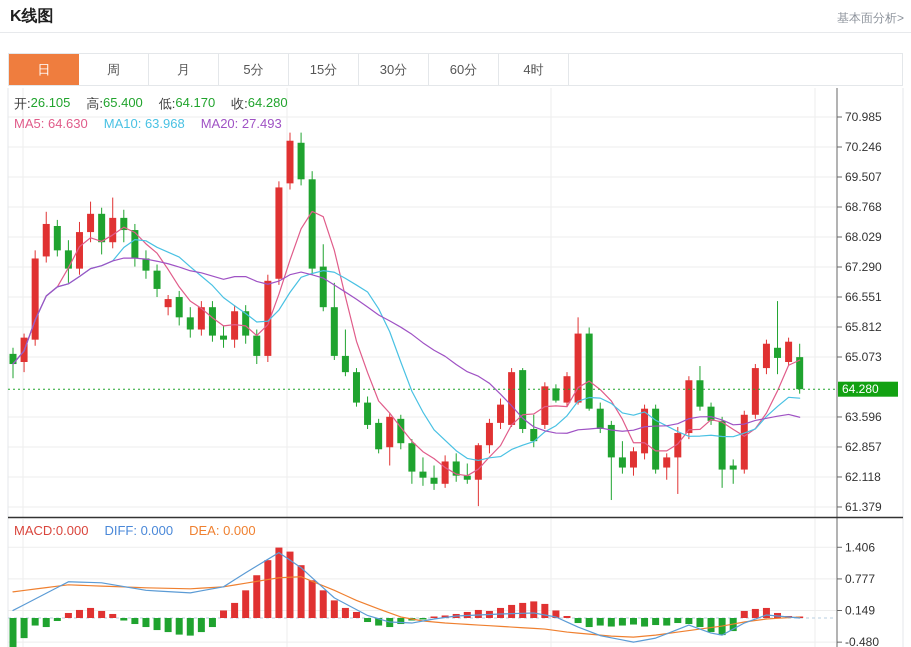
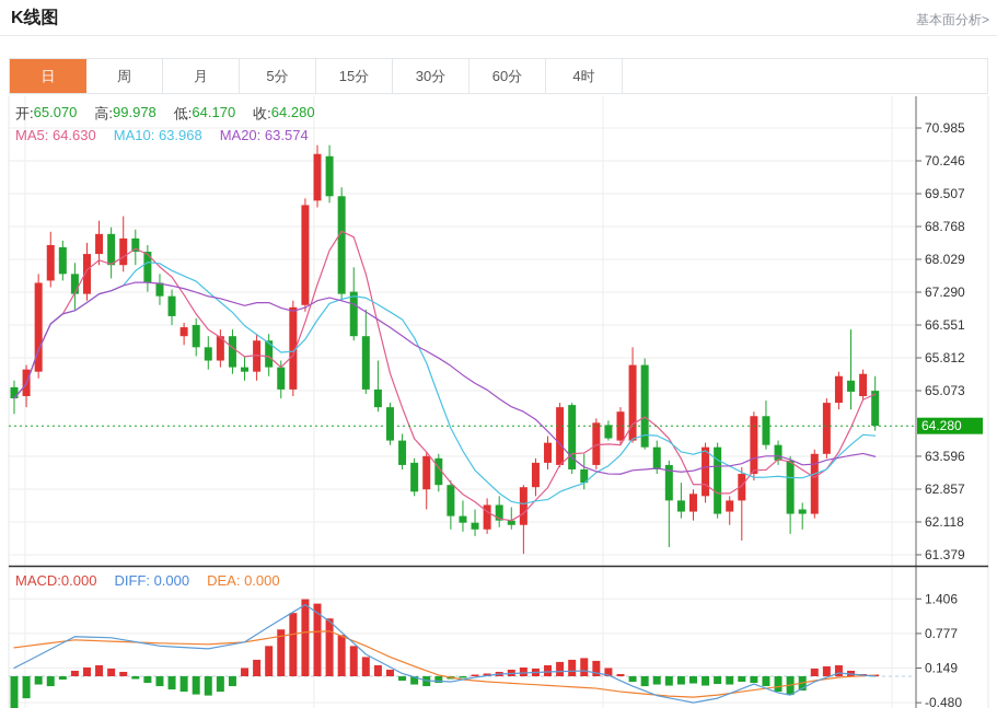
  K线图
  基本面分析>
  日
  周
  月
  5分
  15分
  30分
  60分
  4时
  70.985
  70.246
  69.507
  68.768
  68.029
  67.290
  66.551
  65.812
  65.073
  63.596
  62.857
  62.118
  61.379
  1.406
  0.777
  0.149
  -0.480
  64.280
  开:
- 26.105
+ 65.070
  高:
- 65.400
+ 99.978
  低:
  64.170
  收:
  64.280
  MA5: 64.630
  MA10: 63.968
- MA20: 27.493
+ MA20: 63.574
  MACD:0.000
  DIFF: 0.000
  DEA: 0.000
